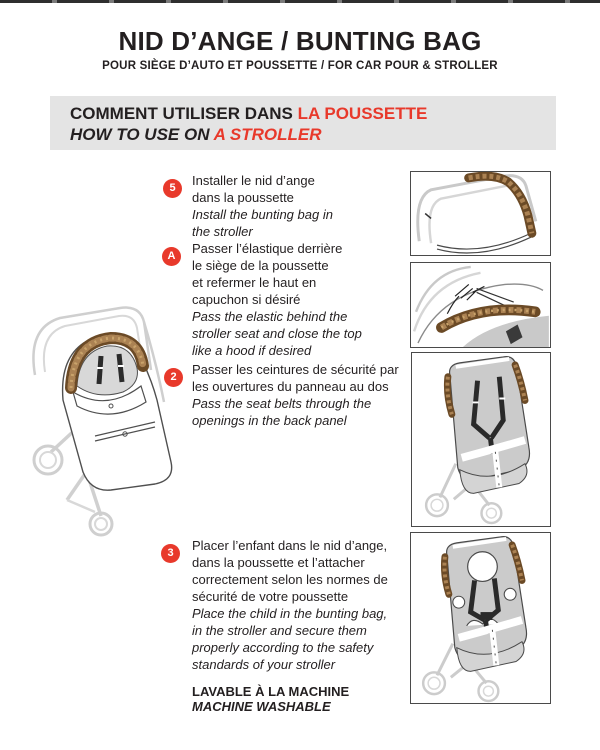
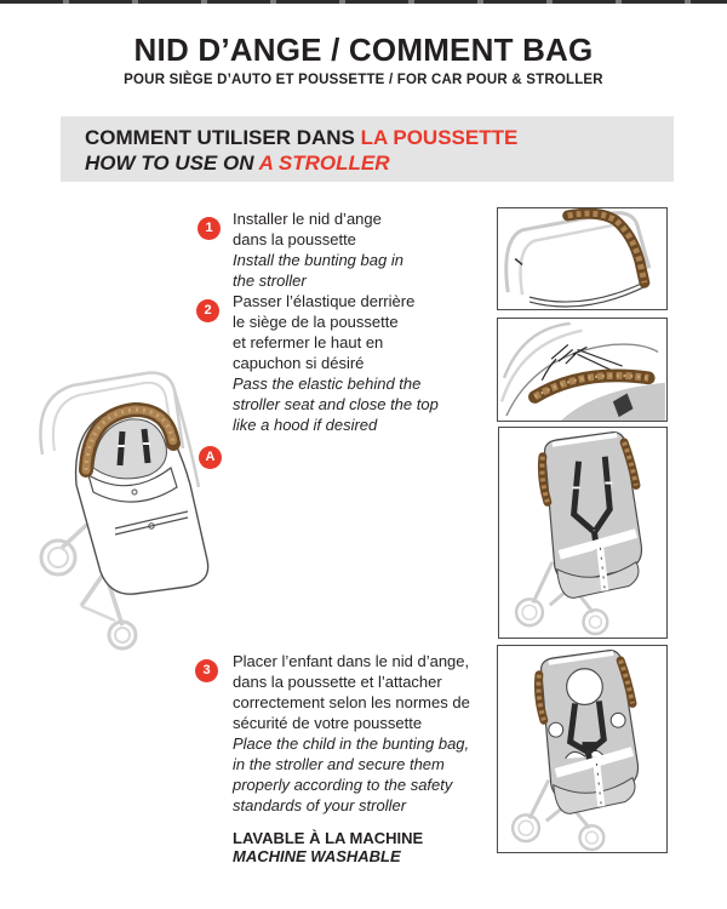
- NID D’ANGE / BUNTING BAG
+ NID D’ANGE / COMMENT BAG
  POUR SIÈGE D’AUTO ET POUSSETTE / FOR CAR POUR & STROLLER
  COMMENT UTILISER DANS LA POUSSETTE
  HOW TO USE ON A STROLLER
- 5
+ 1
  Installer le nid d’ange
  dans la poussette Install the bunting bag in
  the stroller
- A
+ 2
  Passer l’élastique derrière
  le siège de la poussette
  et refermer le haut en
  capuchon si désiré Pass the elastic behind the
  stroller seat and close the top
  like a hood if desired
- 2
+ A
- Passer les ceintures de sécurité par
- les ouvertures du panneau au dos Pass the seat belts through the
- openings in the back panel
  3
  Placer l’enfant dans le nid d’ange,
  dans la poussette et l’attacher
  correctement selon les normes de
  sécurité de votre poussette Place the child in the bunting bag,
  in the stroller and secure them
  properly according to the safety
  standards of your stroller
  LAVABLE À LA MACHINE
  MACHINE WASHABLE
